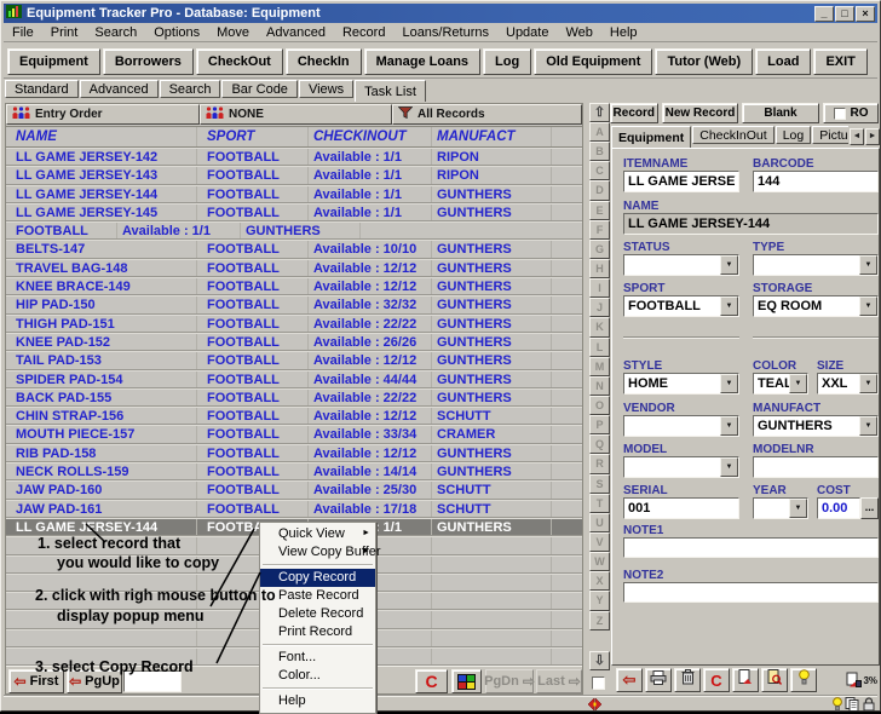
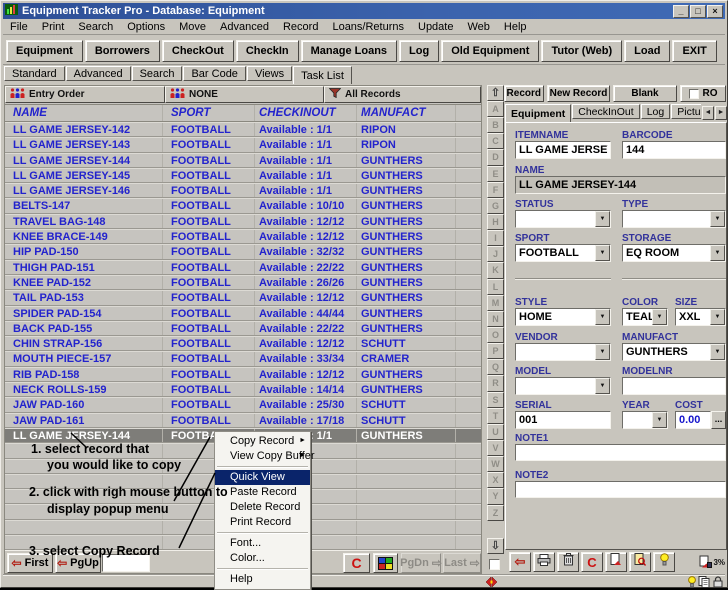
  Equipment Tracker Pro - Database: Equipment
  _
  □
  ×
  File
  Print
  Search
  Options
  Move
  Advanced
  Record
  Loans/Returns
  Update
  Web
  Help
  Equipment
  Borrowers
  CheckOut
  CheckIn
  Manage Loans
  Log
  Old Equipment
  Tutor (Web)
  Load
  EXIT
  Standard
  Advanced
  Search
  Bar Code
  Views
  Task List
  Entry Order
  NONE
  All Records
  NAME
  SPORT
  CHECKINOUT
  MANUFACT
  LL GAME JERSEY-142
  FOOTBALL
  Available : 1/1
  RIPON
  LL GAME JERSEY-143
  FOOTBALL
  Available : 1/1
  RIPON
  LL GAME JERSEY-144
  FOOTBALL
  Available : 1/1
  GUNTHERS
  LL GAME JERSEY-145
  FOOTBALL
  Available : 1/1
  GUNTHERS
+ LL GAME JERSEY-146
  FOOTBALL
  Available : 1/1
  GUNTHERS
  BELTS-147
  FOOTBALL
  Available : 10/10
  GUNTHERS
  TRAVEL BAG-148
  FOOTBALL
  Available : 12/12
  GUNTHERS
  KNEE BRACE-149
  FOOTBALL
  Available : 12/12
  GUNTHERS
  HIP PAD-150
  FOOTBALL
  Available : 32/32
  GUNTHERS
  THIGH PAD-151
  FOOTBALL
  Available : 22/22
  GUNTHERS
  KNEE PAD-152
  FOOTBALL
  Available : 26/26
  GUNTHERS
  TAIL PAD-153
  FOOTBALL
  Available : 12/12
  GUNTHERS
  SPIDER PAD-154
  FOOTBALL
  Available : 44/44
  GUNTHERS
  BACK PAD-155
  FOOTBALL
  Available : 22/22
  GUNTHERS
  CHIN STRAP-156
  FOOTBALL
  Available : 12/12
  SCHUTT
  MOUTH PIECE-157
  FOOTBALL
  Available : 33/34
  CRAMER
  RIB PAD-158
  FOOTBALL
  Available : 12/12
  GUNTHERS
  NECK ROLLS-159
  FOOTBALL
  Available : 14/14
  GUNTHERS
  JAW PAD-160
  FOOTBALL
  Available : 25/30
  SCHUTT
  JAW PAD-161
  FOOTBALL
  Available : 17/18
  SCHUTT
  LL GAME JRSEY-144
  GUNTHERS
  ⇦
  First
  ⇦
  PgUp
  C
  PgDn
  ⇨
  Last
  ⇨
  ⇧
  A
  B
  C
  D
  E
  F
  G
  H
  I
  J
  K
  L
  M
  N
  O
  P
  Q
  R
  S
  T
  U
  V
  W
  X
  Y
  Z
  ⇩
  Record
  New Record
  Blank
  RO
  Equipment
  CheckInOut
  Log
  Pictu
  ITEMNAME
  BARCODE
  LL GAME JERSE
  144
  NAME
  LL GAME JERSEY-144
  STATUS
  TYPE
  SPORT
  STORAGE
  FOOTBALL
  EQ ROOM
  STYLE
  COLOR
  SIZE
  HOME
  TEA
  XXL
  VENDOR
  MANUFACT
  GUNTHERS
  MODEL
  MODELNR
  SERIAL
  YEAR
  COST
  001
  0.00
  ...
  NOTE1
  NOTE2
  ⇦
  C
  3%
- Quick View
+ Copy Record
  View Copy Buffer
- Copy Record
+ Quick View
  Paste Record
  Delete Record
  Print Record
  Font...
  Color...
  Help
  1. select record that
  you would like to copy
  2. click with righ mouse button to
  display popup menu
  3. select Copy Record
